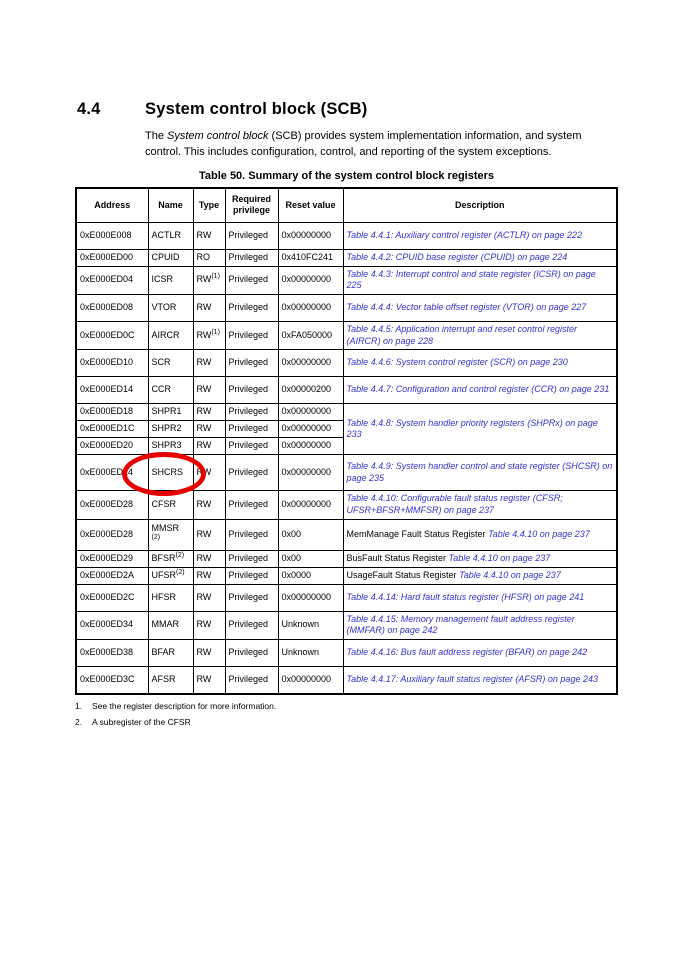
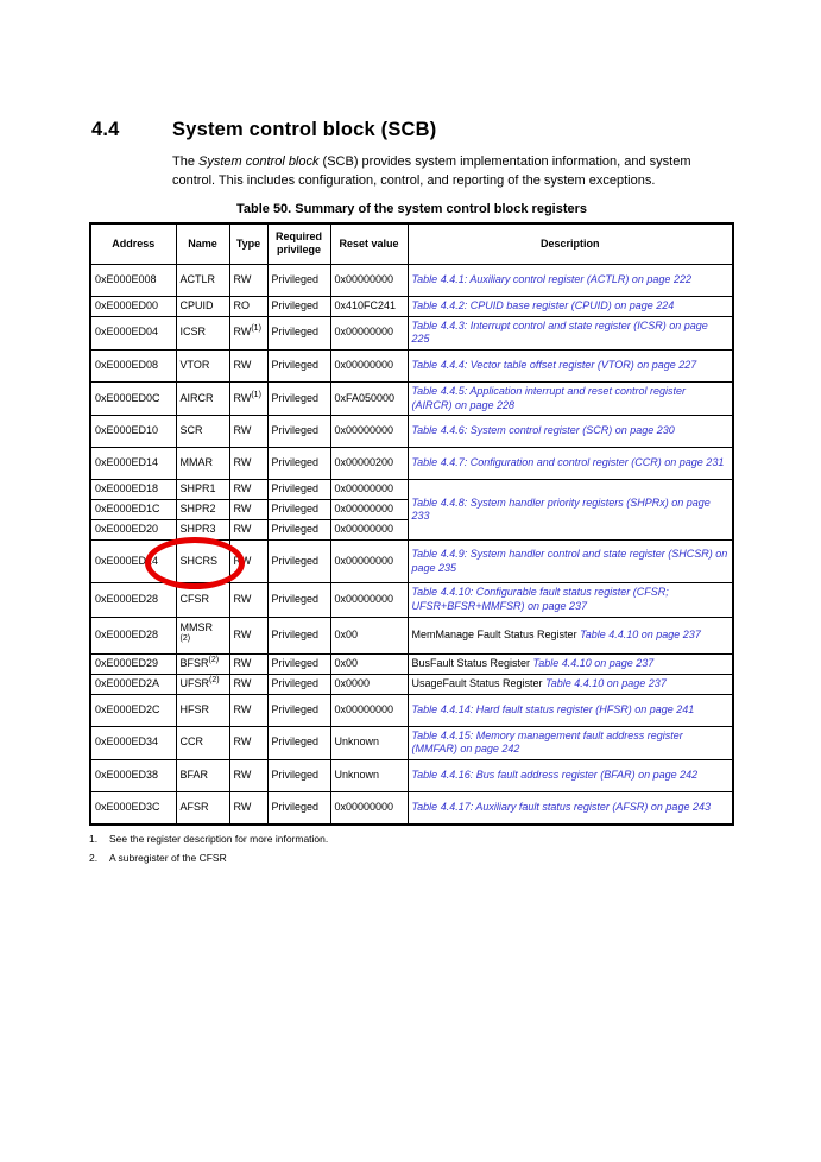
  4.4
  System control block (SCB)
  The System control block (SCB) provides system implementation information, and system control. This includes configuration, control, and reporting of the system exceptions.
  Table 50. Summary of the system control block registers
  Address	Name	Type	Required privilege	Reset value	Description
  0xE000E008	ACTLR	RW	Privileged	0x00000000	Table 4.4.1: Auxiliary control register (ACTLR) on page 222
  0xE000ED00	CPUID	RO	Privileged	0x410FC241	Table 4.4.2: CPUID base register (CPUID) on page 224
  0xE000ED04	ICSR	RW	Privileged	0x00000000	Table 4.4.3: Interrupt control and state register (ICSR) on page 225
  0xE000ED08	VTOR	RW	Privileged	0x00000000	Table 4.4.4: Vector table offset register (VTOR) on page 227
  0xE000ED0C	AIRCR	RW	Privileged	0xFA050000	Table 4.4.5: Application interrupt and reset control register (AIRCR) on page 228
  0xE000ED10	SCR	RW	Privileged	0x00000000	Table 4.4.6: System control register (SCR) on page 230
- 0xE000ED14	CCR	RW	Privileged	0x00000200	Table 4.4.7: Configuration and control register (CCR) on page 231
+ 0xE000ED14	MMAR	RW	Privileged	0x00000200	Table 4.4.7: Configuration and control register (CCR) on page 231
  0xE000ED18	SHPR1	RW	Privileged	0x00000000	Table 4.4.8: System handler priority registers (SHPRx) on page 233
  0xE000ED1C	SHPR2	RW	Privileged	0x00000000
  0xE000ED20	SHPR3	RW	Privileged	0x00000000
  0xE000ED24	SHCRS	RW	Privileged	0x00000000	Table 4.4.9: System handler control and state register (SHCSR) on page 235
  0xE000ED28	CFSR	RW	Privileged	0x00000000	Table 4.4.10: Configurable fault status register (CFSR; UFSR+BFSR+MMFSR) on page 237
  0xE000ED28	MMSR	RW	Privileged	0x00	MemManage Fault Status Register Table 4.4.10 on page 237
  0xE000ED29	BFSR	RW	Privileged	0x00	BusFault Status Register Table 4.4.10 on page 237
  0xE000ED2A	UFSR	RW	Privileged	0x0000	UsageFault Status Register Table 4.4.10 on page 237
  0xE000ED2C	HFSR	RW	Privileged	0x00000000	Table 4.4.14: Hard fault status register (HFSR) on page 241
- 0xE000ED34	MMAR	RW	Privileged	Unknown	Table 4.4.15: Memory management fault address register (MMFAR) on page 242
+ 0xE000ED34	CCR	RW	Privileged	Unknown	Table 4.4.15: Memory management fault address register (MMFAR) on page 242
  0xE000ED38	BFAR	RW	Privileged	Unknown	Table 4.4.16: Bus fault address register (BFAR) on page 242
  0xE000ED3C	AFSR	RW	Privileged	0x00000000	Table 4.4.17: Auxiliary fault status register (AFSR) on page 243
  1.
  See the register description for more information.
  2.
  A subregister of the CFSR
